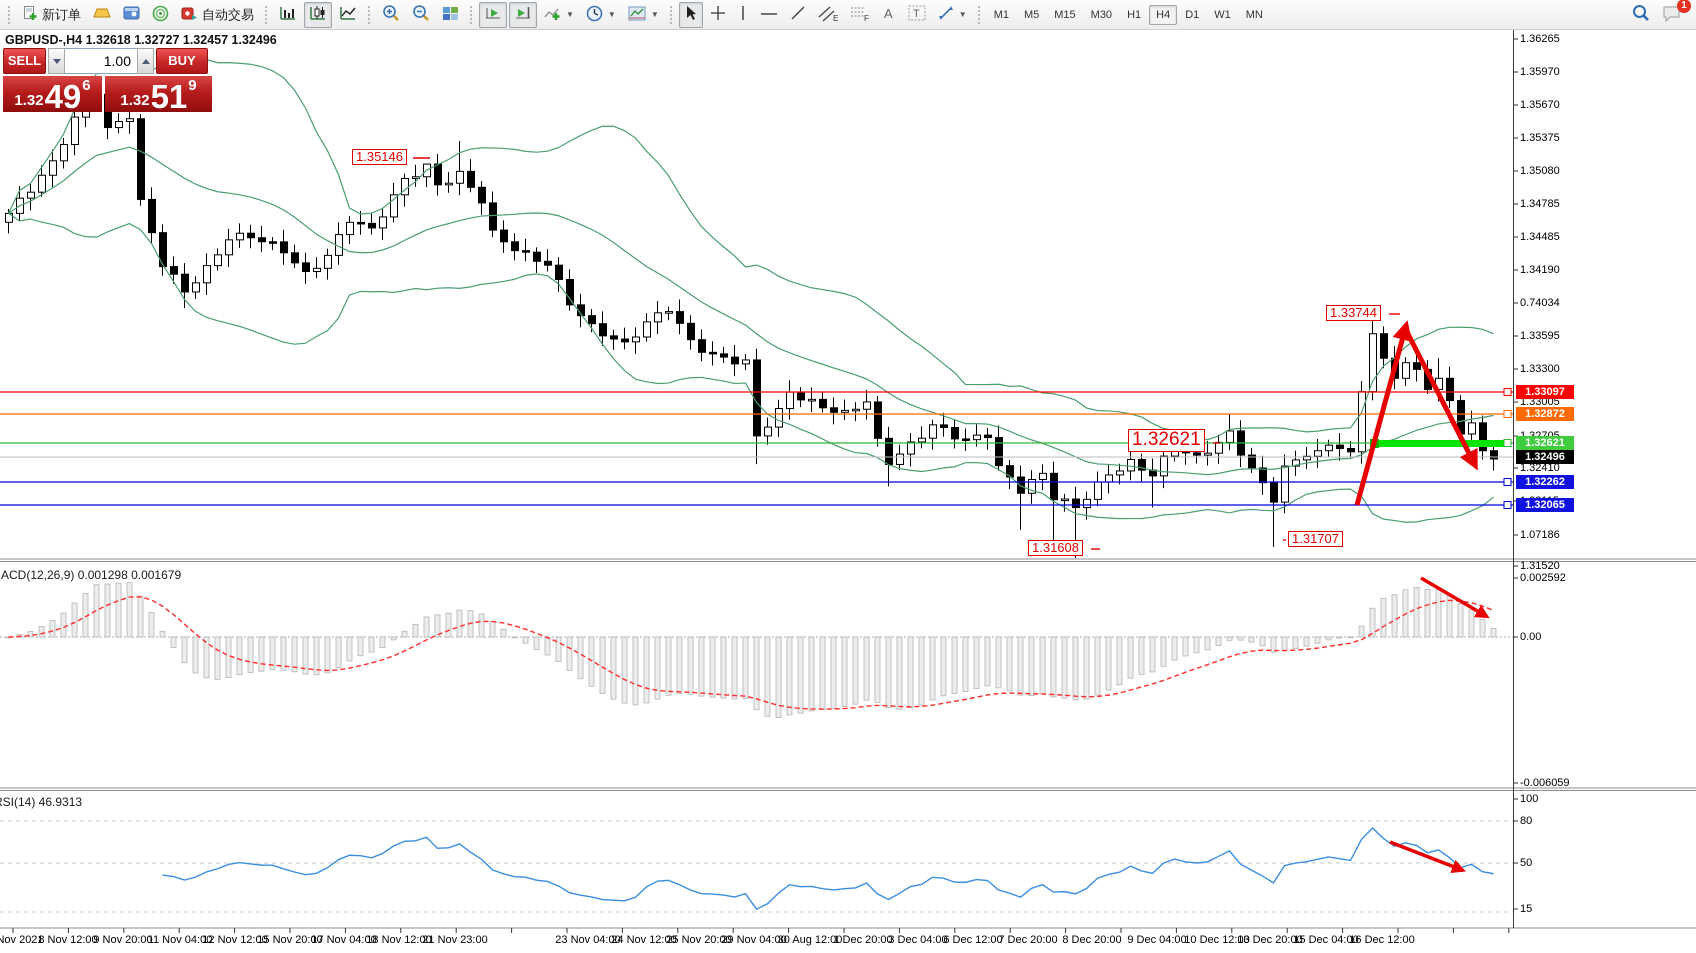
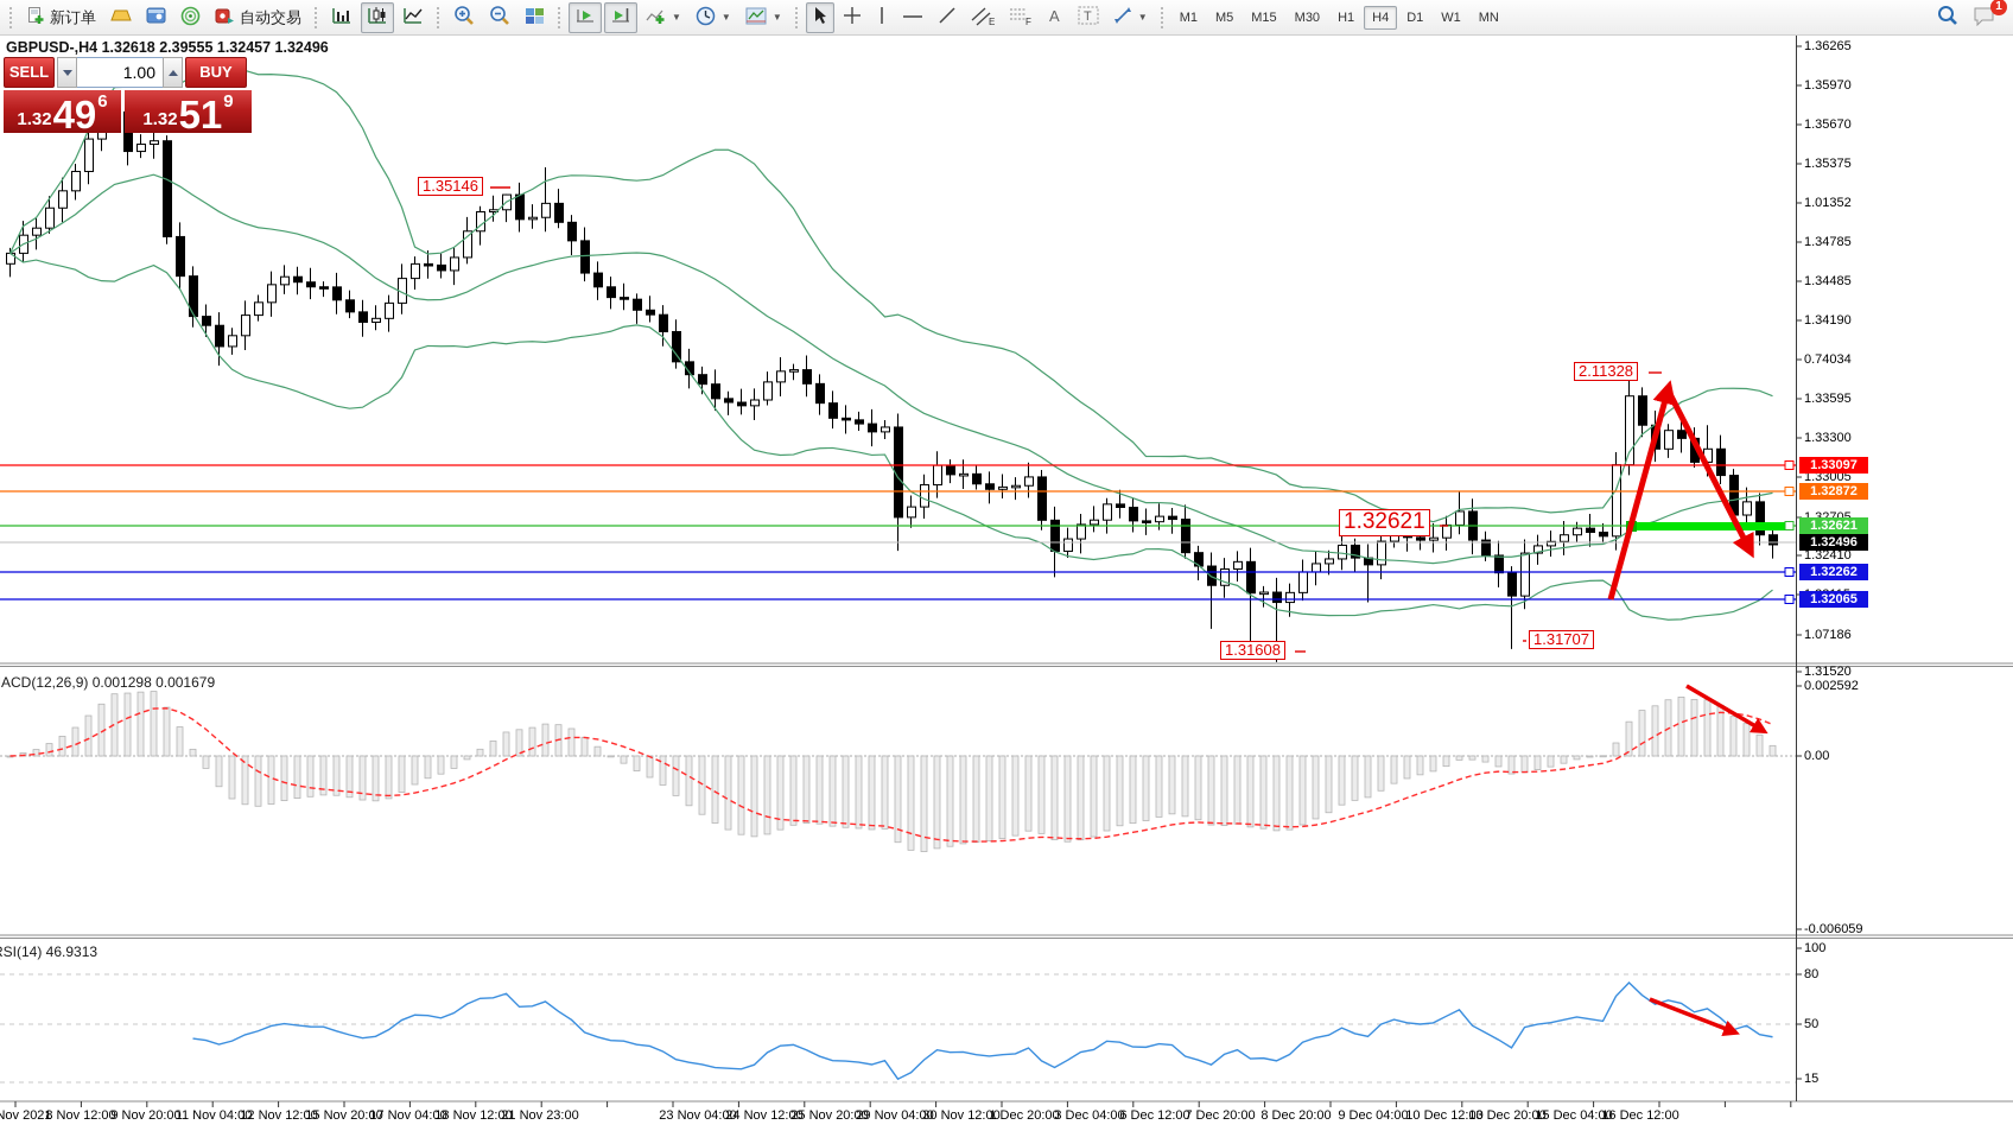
  新订单
  自动交易
  ▼
  ▼
  ▼
  E
  F
  A
  T
  ▼
  M1
  M5
  M15
  M30
  H1
  H4
  D1
  W1
  MN
  1
- GBPUSD-,H4 1.32618 1.32727 1.32457 1.32496
+ GBPUSD-,H4 1.32618 2.39555 1.32457 1.32496
  ACD(12,26,9) 0.001298 0.001679
  SI(14) 46.9313
  1.36265
  1.35970
  1.35670
  1.35375
- 1.35080
+ 1.01352
  1.34785
  1.34485
  1.34190
  0.74034
  1.33595
  1.33300
  1.33005
  1.32410
  1.07186
  1.31520
  0.002592
  0.00
  -0.006059
  100
  80
  50
  15
  1.33097
  1.32872
  1.32621
  1.32262
  1.32065
  1.32496
  Nov 2021
  8 Nov 12:00
  9 Nov 20:00
  11 Nov 04:00
  12 Nov 12:00
  15 Nov 20:00
  17 Nov 04:00
  18 Nov 12:00
  21 Nov 23:00
  23 Nov 04:00
  24 Nov 12:00
  25 Nov 20:00
  29 Nov 04:00
- 30 Aug 12:00
+ 30 Nov 12:00
  1 Dec 20:00
  3 Dec 04:00
  6 Dec 12:00
  7 Dec 20:00
  8 Dec 20:00
  9 Dec 04:00
  10 Dec 12:00
  13 Dec 20:00
  15 Dec 04:00
  16 Dec 12:00
  1.35146
- 1.33744
+ 2.11328
  1.32621
  1.31608
  1.31707
  SELL
  1.00
  BUY
  1.32
  49
  6
  1.32
  51
  9
